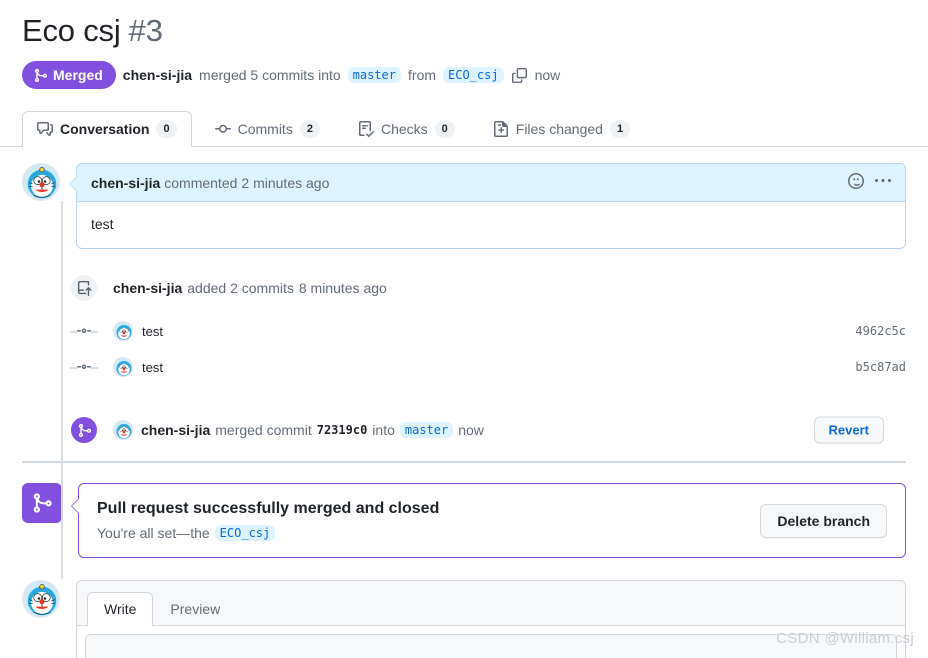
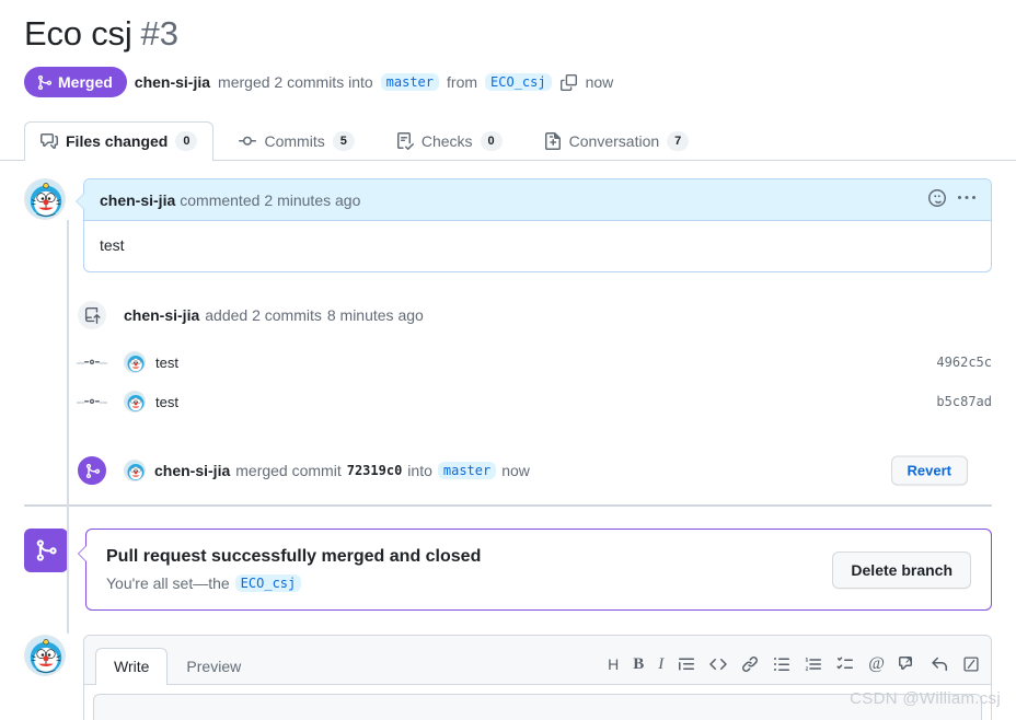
  Eco csj
  #3
  Merged
  chen-si-jia
- merged 5 commits into
+ merged 2 commits into
  master
  from
  ECO_csj
  now
- Conversation
+ Files changed
  0
  Commits
- 2
+ 5
  Checks
  0
- Files changed
+ Conversation
- 1
+ 7
  chen-si-jia
  commented
  2 minutes ago
  test
  chen-si-jia
  added 2 commits
  8 minutes ago
  test
  4962c5c
  test
  b5c87ad
  chen-si-jia
  merged commit
  72319c0
  into
  master
  now
  Revert
  Pull request successfully merged and closed
  You're all set—the
  ECO_csj
  Delete branch
  Write
  Preview
+ H
+ B
+ I
+ @
  CSDN @William.csj
